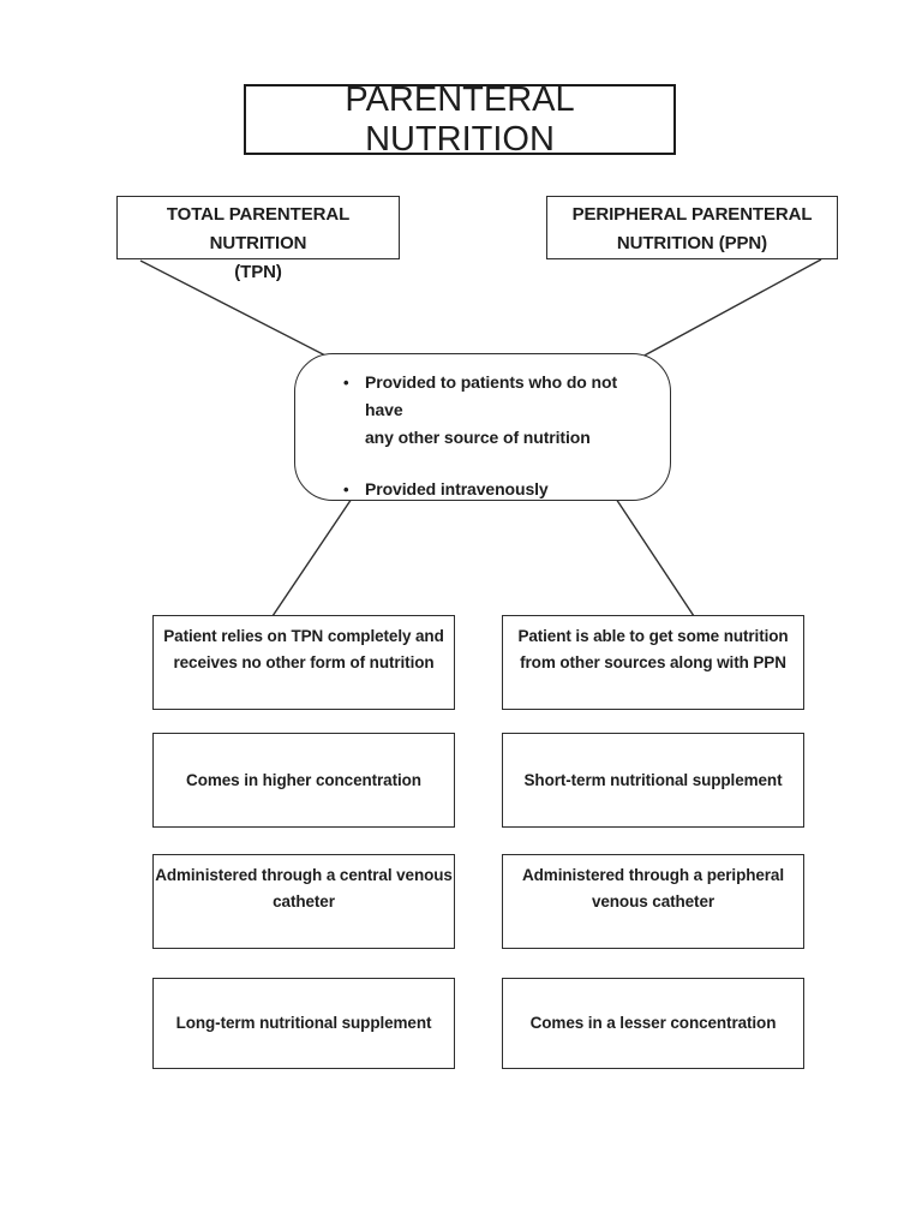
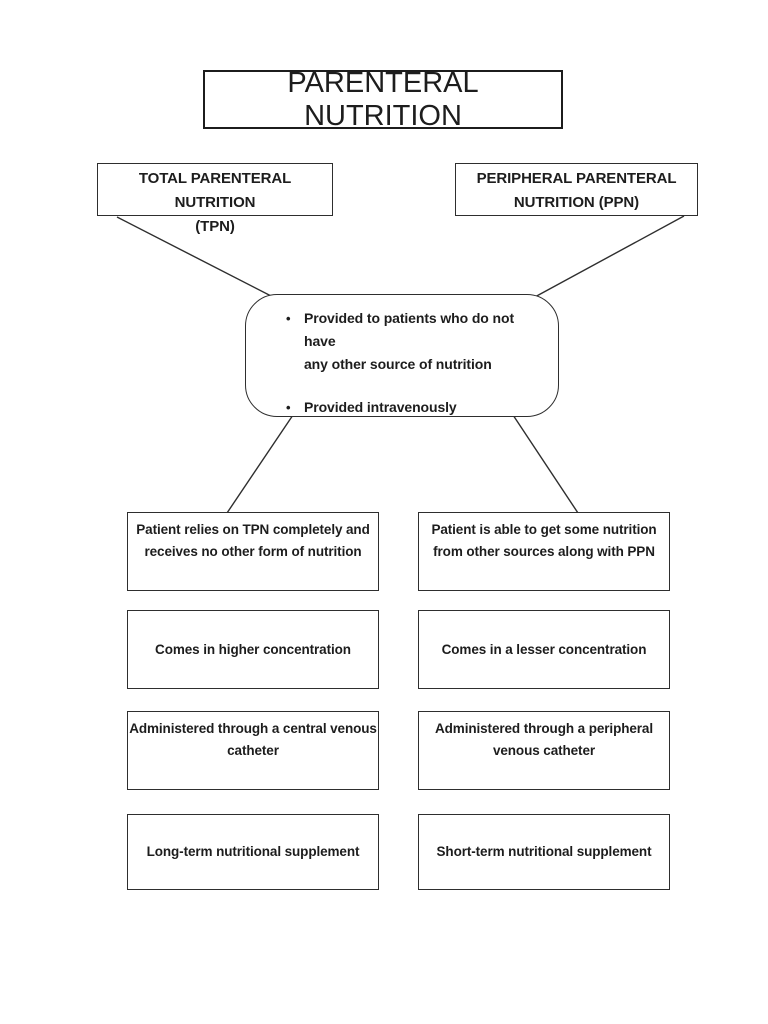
  PARENTERAL NUTRITION
  TOTAL PARENTERAL NUTRITION
  (TPN)
  PERIPHERAL PARENTERAL
  NUTRITION (PPN)
  •
  Provided to patients who do not have
  any other source of nutrition
  •
  Provided intravenously
  Patient relies on TPN completely and
  receives no other form of nutrition
  Comes in higher concentration
  Administered through a central venous
  catheter
  Long-term nutritional supplement
  Patient is able to get some nutrition
  from other sources along with PPN
- Short-term nutritional supplement
+ Comes in a lesser concentration
  Administered through a peripheral
  venous catheter
- Comes in a lesser concentration
+ Short-term nutritional supplement
